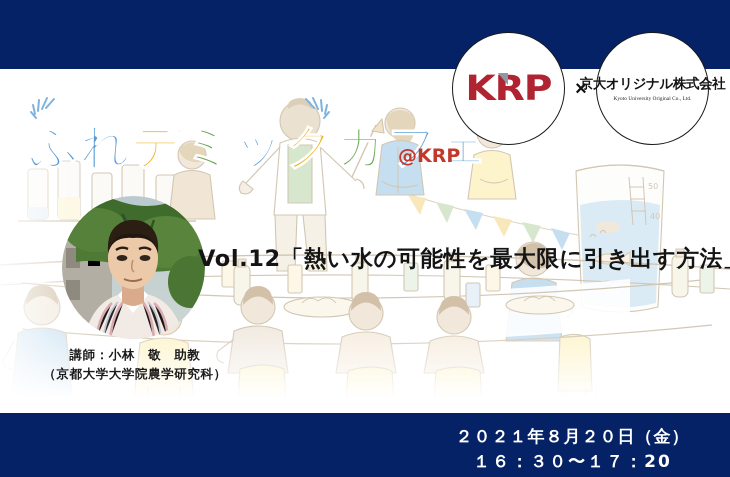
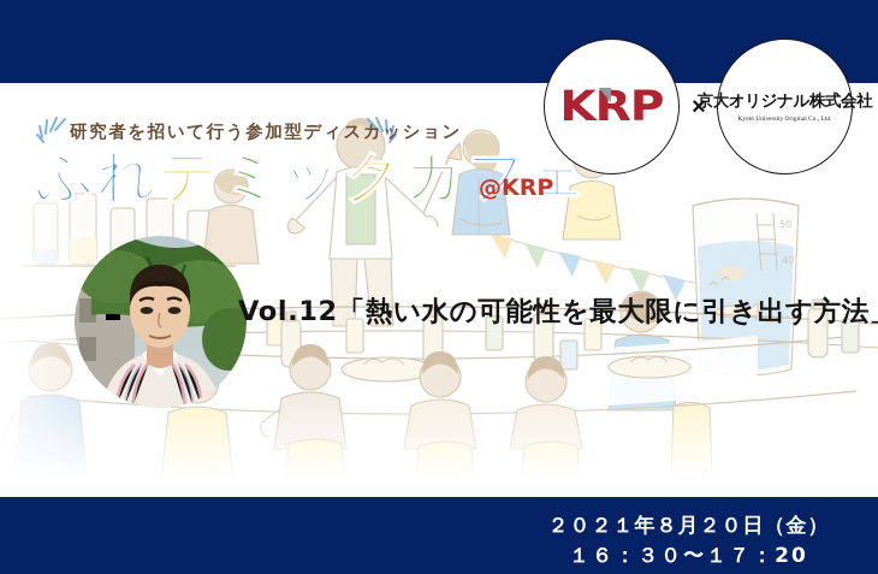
+ 研究者を招いて行う参加型ディスカッション
  ふれデミックカフェ
  @KRP
  KRP
  ×
  京大オリジナル株式会社
- 講師：小林 敬 助教
- （京都大学大学院農学研究科）
  Vol.12「熱い水の可能性を最大限に引き出す方法
  ２０２１年８月２０日（金）
  １６：３０〜１７：20
